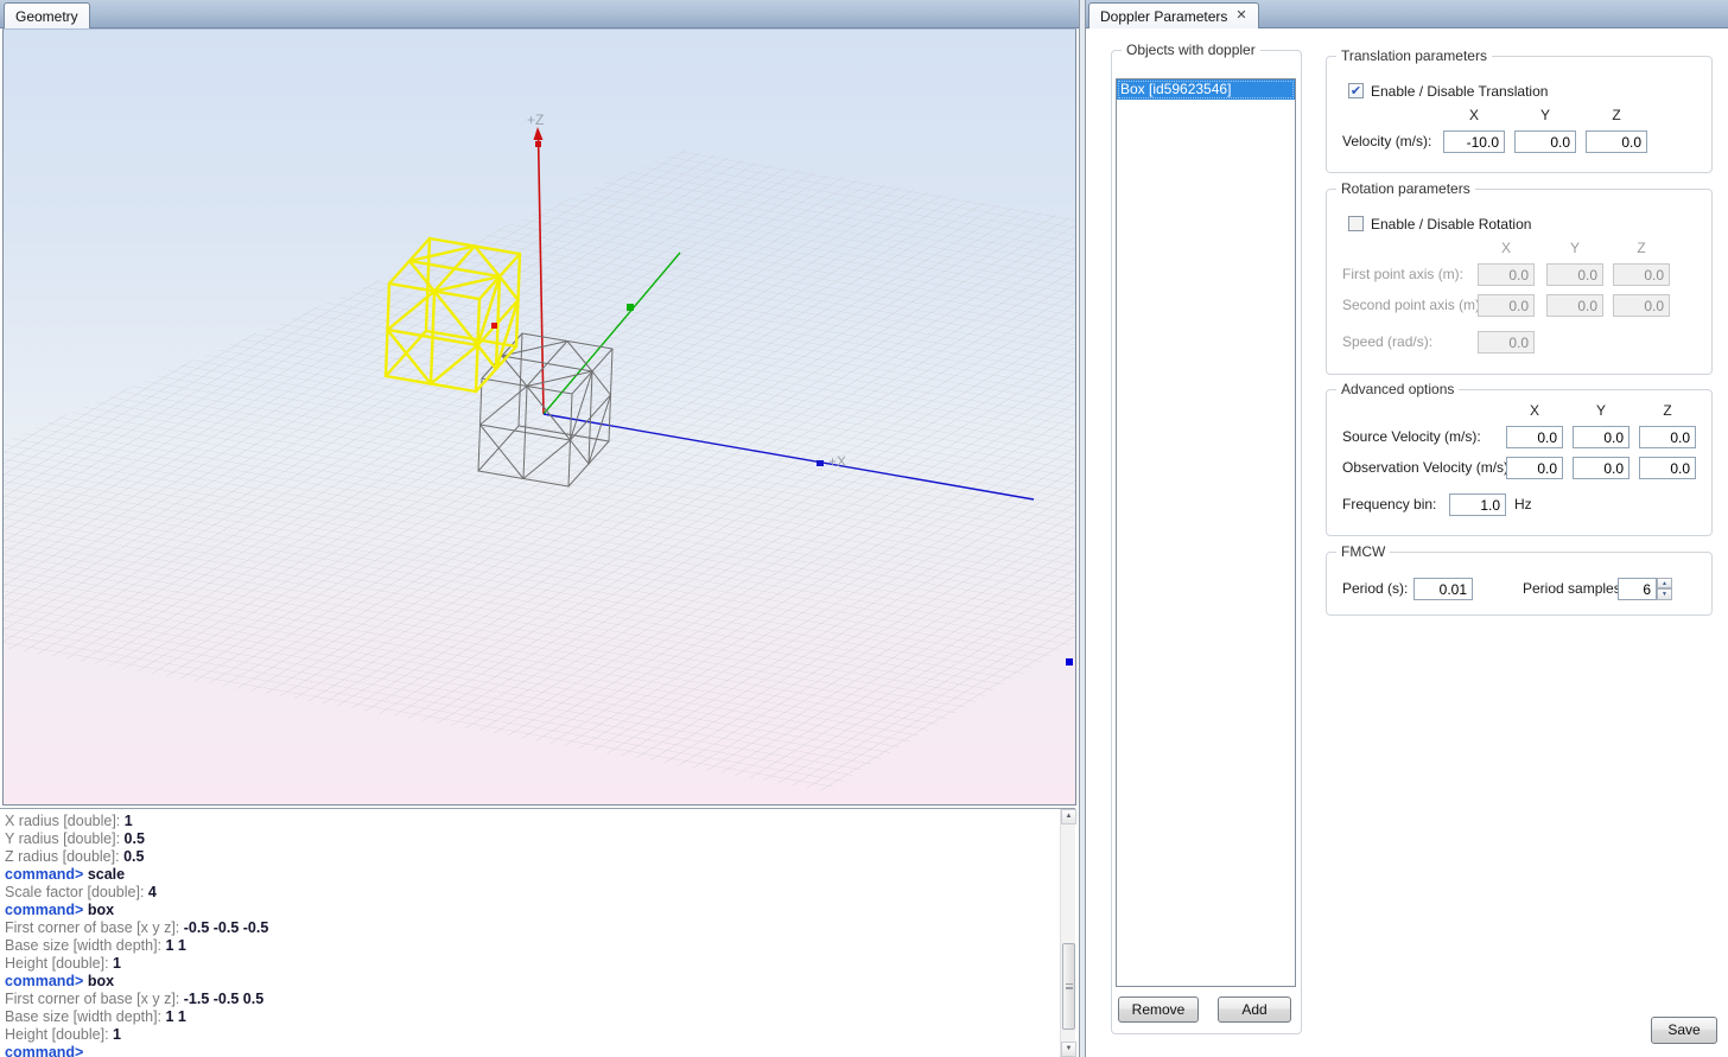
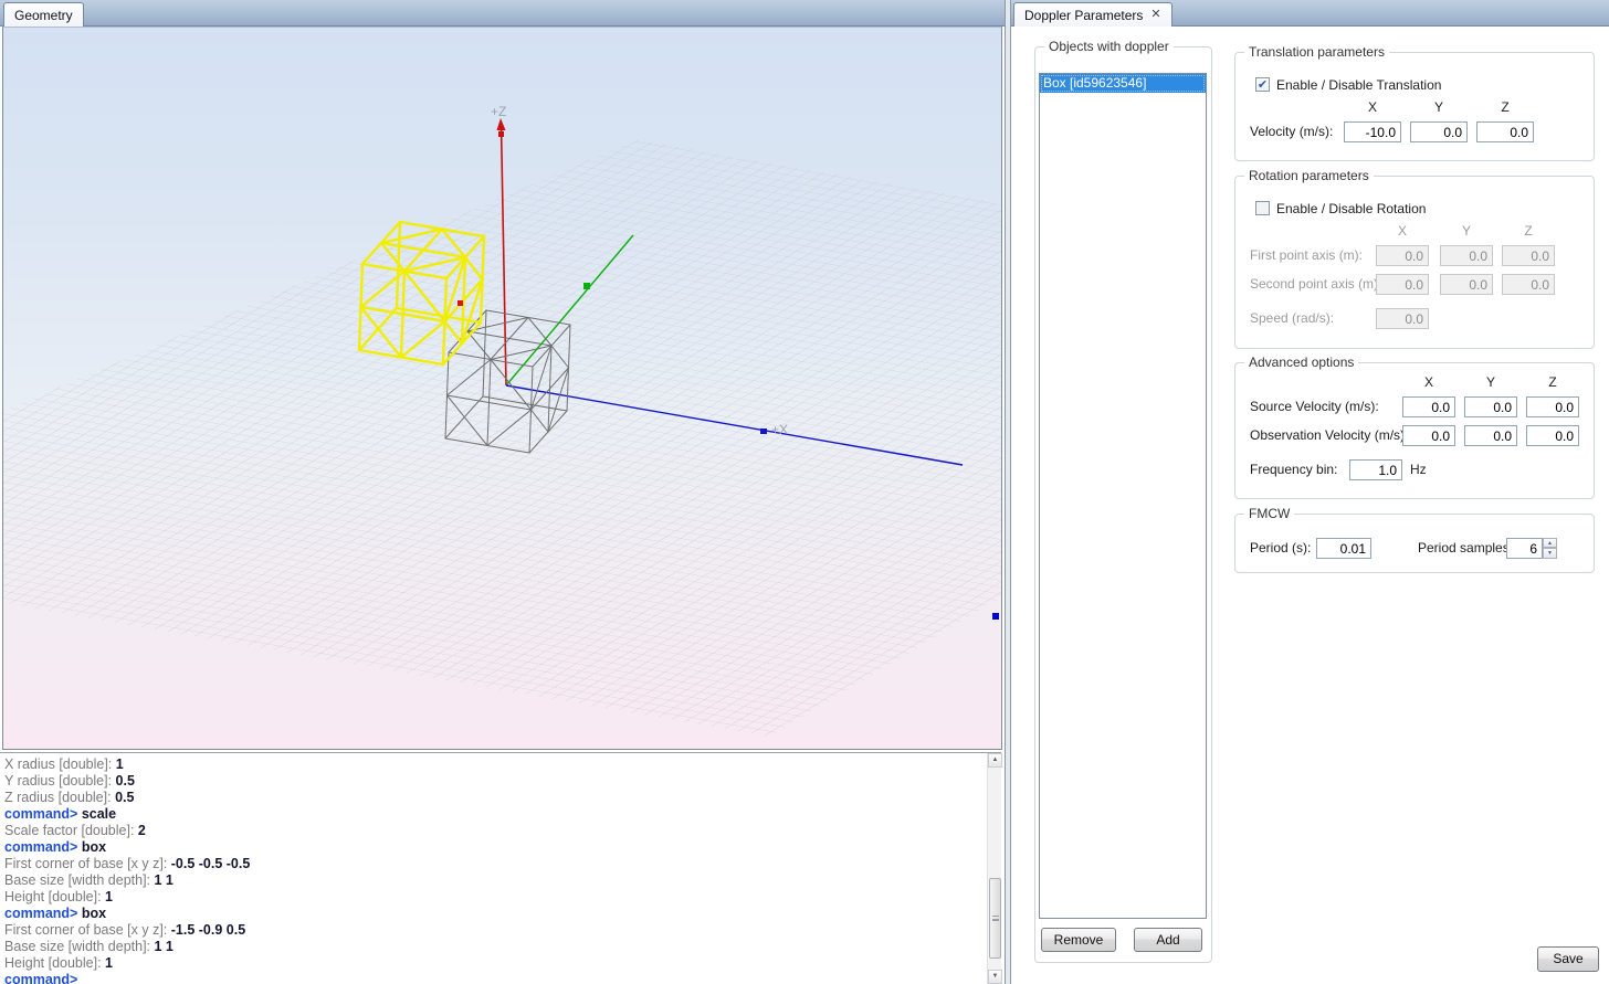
  Geometry
  +Z
  +X
  X radius [double]: 1
  Y radius [double]: 0.5
  Z radius [double]: 0.5
  command> scale
- Scale factor [double]: 4
+ Scale factor [double]: 2
  command> box
  First corner of base [x y z]: -0.5 -0.5 -0.5
  Base size [width depth]: 1 1
  Height [double]: 1
  command> box
- First corner of base [x y z]: -1.5 -0.5 0.5
+ First corner of base [x y z]: -1.5 -0.9 0.5
  Base size [width depth]: 1 1
  Height [double]: 1
  command>
  Doppler Parameters
  ✕
  Objects with doppler
  Box [id59623546]
  Remove
  Add
  Translation parameters
  ✔
  Enable / Disable Translation
  X
  Y
  Z
  Velocity (m/s):
  -10.0
  0.0
  0.0
  Rotation parameters
  Enable / Disable Rotation
  X
  Y
  Z
  First point axis (m):
  0.0
  0.0
  0.0
  Second point axis (m
  0.0
  0.0
  0.0
  Speed (rad/s):
  0.0
  Advanced options
  X
  Y
  Z
  Source Velocity (m/s):
  0.0
  0.0
  0.0
  Observation Velocity (m/s
  0.0
  0.0
  0.0
  Frequency bin:
  1.0
  Hz
  FMCW
  Period (s):
  0.01
  Period sample
  6
  Save
